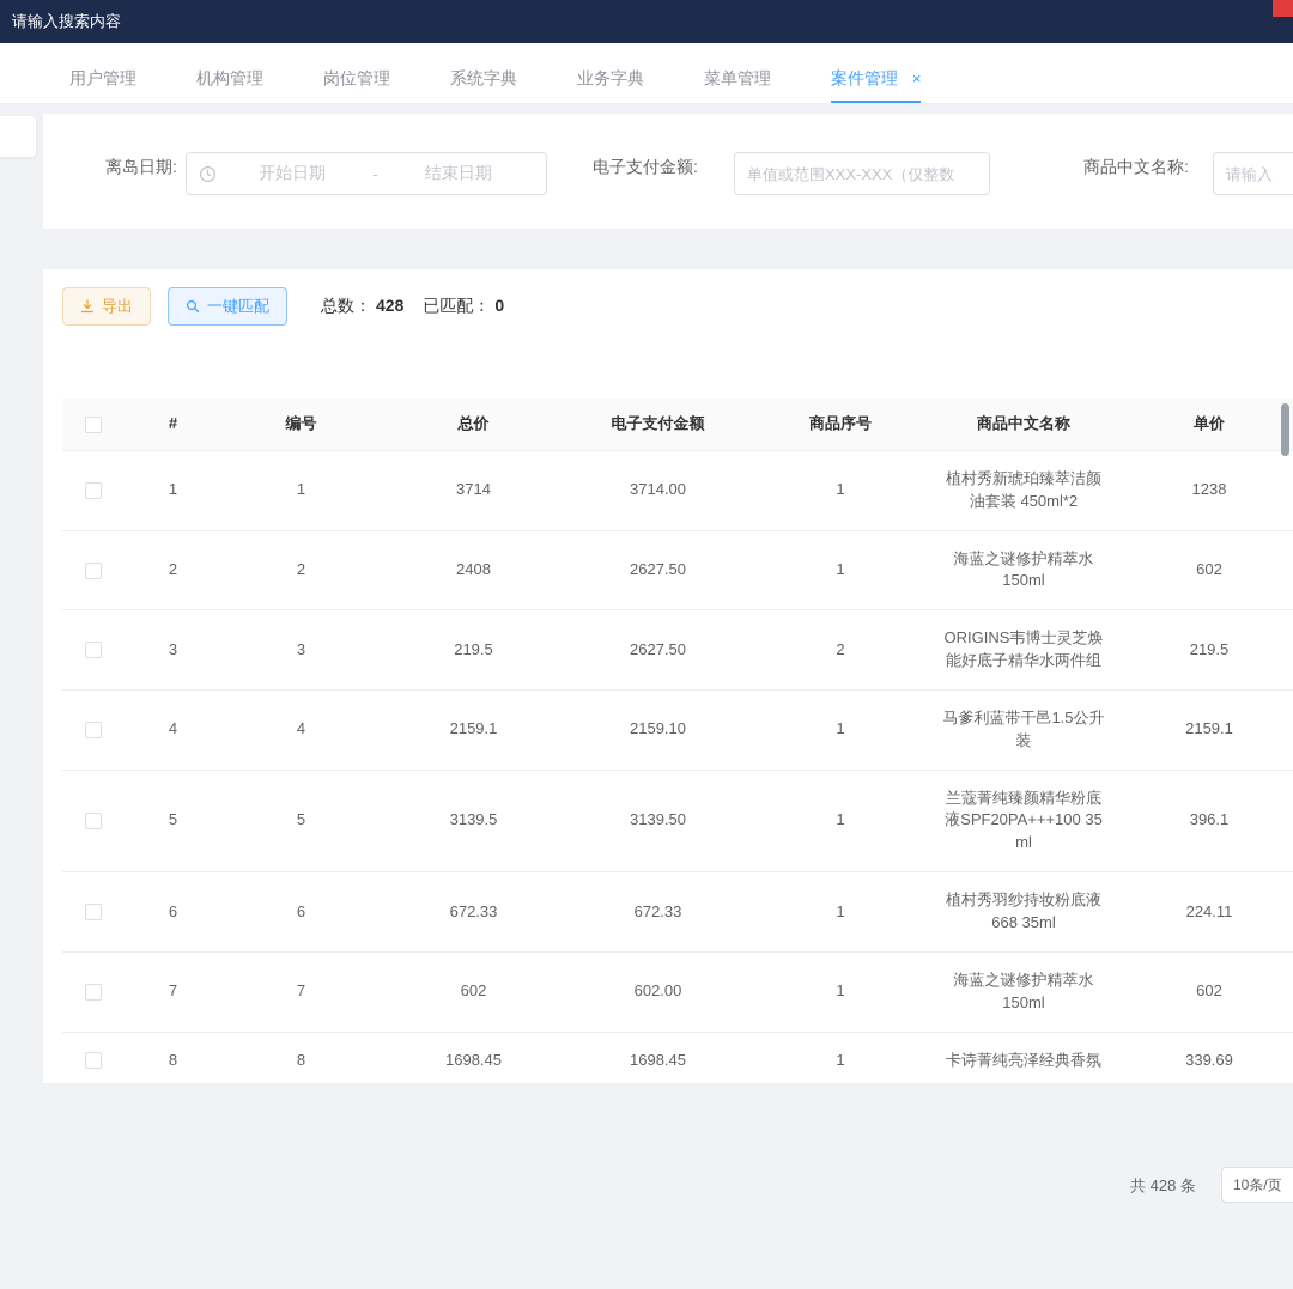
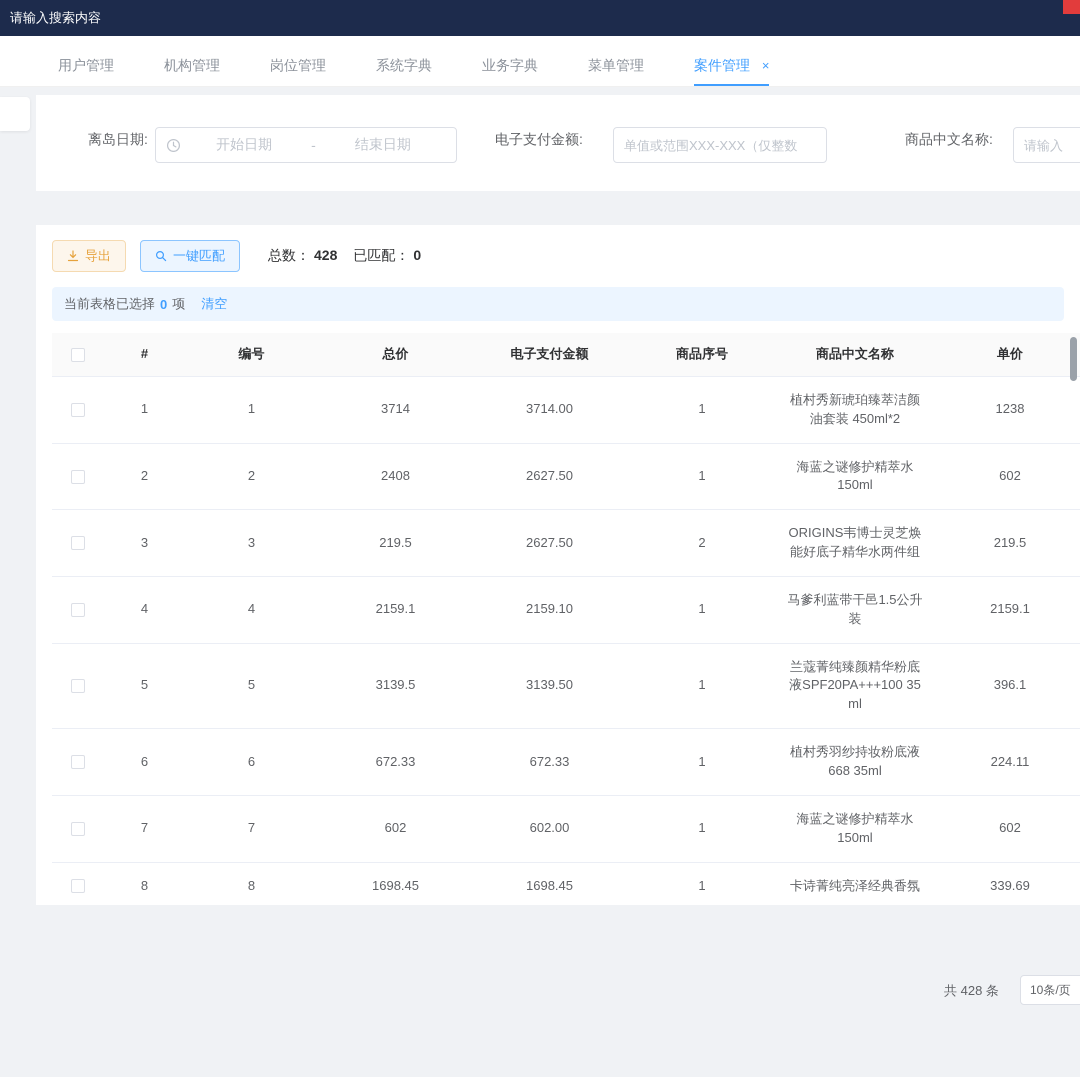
  请输入搜索内容
  用户管理
  机构管理
  岗位管理
  系统字典
  业务字典
  菜单管理
  案件管理 ×
  离岛日期:
  开始日期
  -
  结束日期
  电子支付金额:
  单值或范围XXX-XXX（仅整数
  商品中文名称:
  请输入
  导出
  一键匹配
  总数： 428 已匹配： 0
+ 当前表格已选择
+ 0
+ 项
+ 清空
  	#	编号	总价	电子支付金额	商品序号	商品中文名称	单价
  	1	1	3714	3714.00	1	植村秀新琥珀臻萃洁颜油套装 450ml*2	1238
  	2	2	2408	2627.50	1	海蓝之谜修护精萃水 150ml	602
  	3	3	219.5	2627.50	2	ORIGINS韦博士灵芝焕能好底子精华水两件组	219.5
  	4	4	2159.1	2159.10	1	马爹利蓝带干邑1.5公升装	2159.1
  	5	5	3139.5	3139.50	1	兰蔻菁纯臻颜精华粉底液SPF20PA+++100 35 ml	396.1
  	6	6	672.33	672.33	1	植村秀羽纱持妆粉底液 668 35ml	224.11
  	7	7	602	602.00	1	海蓝之谜修护精萃水 150ml	602
  	8	8	1698.45	1698.45	1	卡诗菁纯亮泽经典香氛	339.69
  共 428 条
  10条/页
